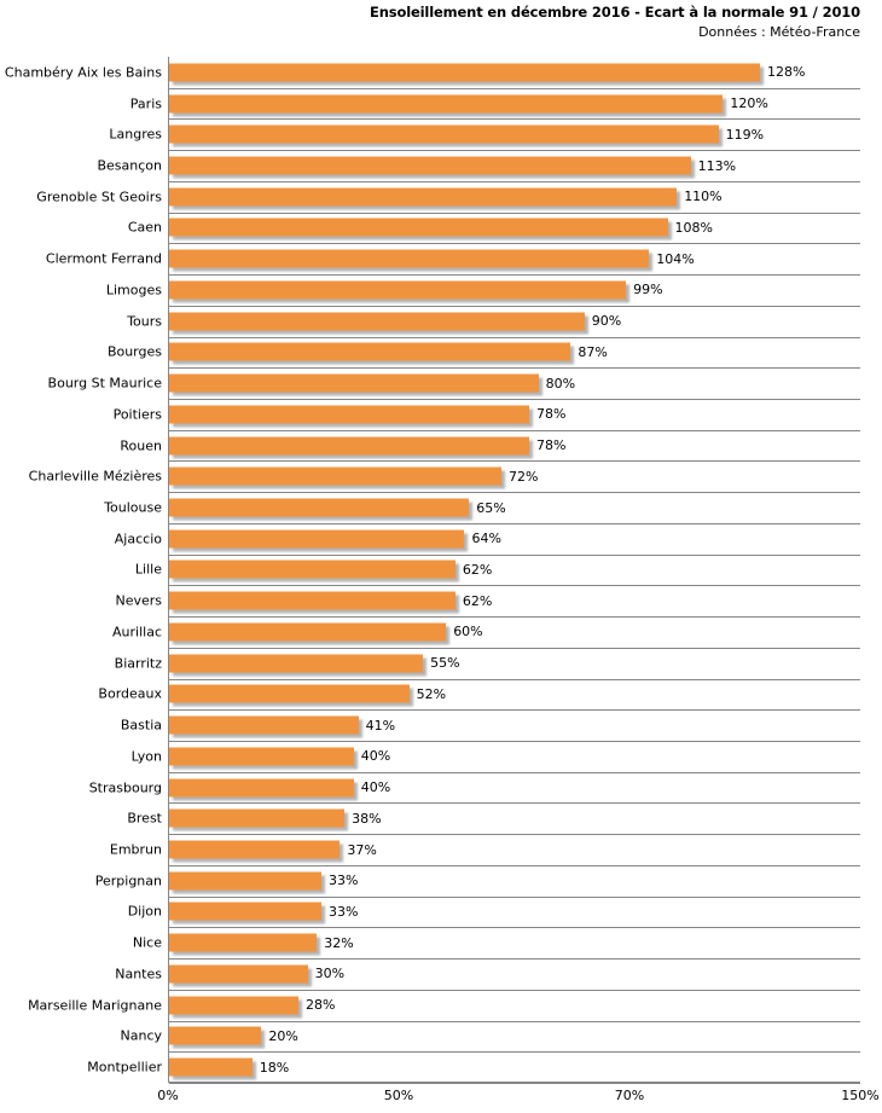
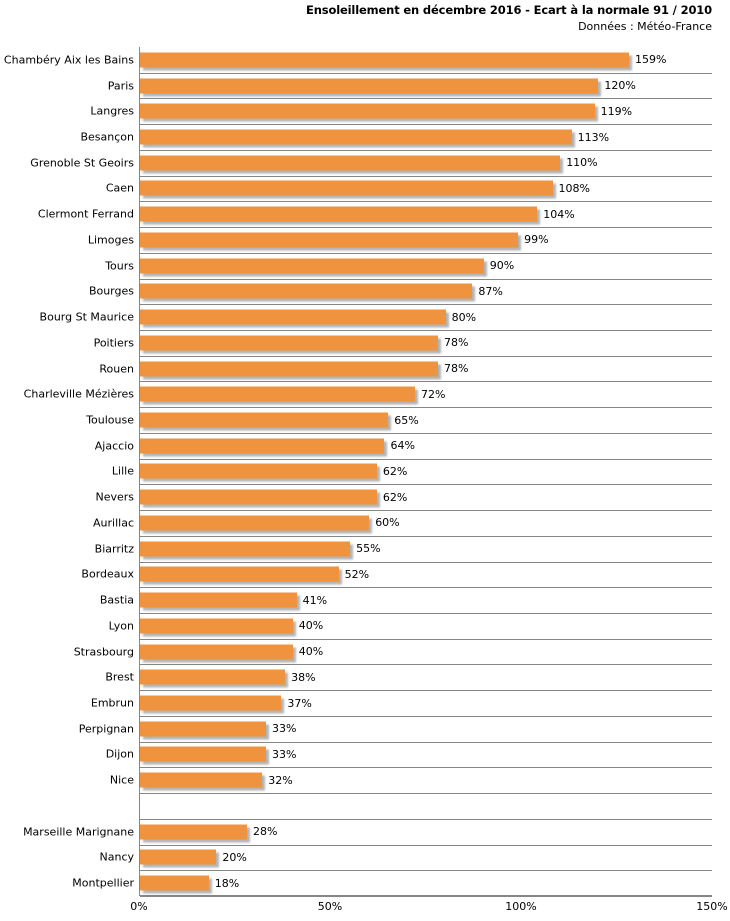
  Ensoleillement en décembre 2016 - Ecart à la normale 91 / 2010
  Données : Météo-France
  Chambéry Aix les Bains
- 128%
+ 159%
  Paris
  120%
  Langres
  119%
  Besançon
  113%
  Grenoble St Geoirs
  110%
  Caen
  108%
  Clermont Ferrand
  104%
  Limoges
  99%
  Tours
  90%
  Bourges
  87%
  Bourg St Maurice
  80%
  Poitiers
  78%
  Rouen
  78%
  Charleville Mézières
  72%
  Toulouse
  65%
  Ajaccio
  64%
  Lille
  62%
  Nevers
  62%
  Aurillac
  60%
  Biarritz
  55%
  Bordeaux
  52%
  Bastia
  41%
  Lyon
  40%
  Strasbourg
  40%
  Brest
  38%
  Embrun
  37%
  Perpignan
  33%
  Dijon
  33%
  Nice
  32%
- Nantes
- 30%
  Marseille Marignane
  28%
  Nancy
  20%
  Montpellier
  18%
  0%
  50%
- 70%
+ 100%
  150%
